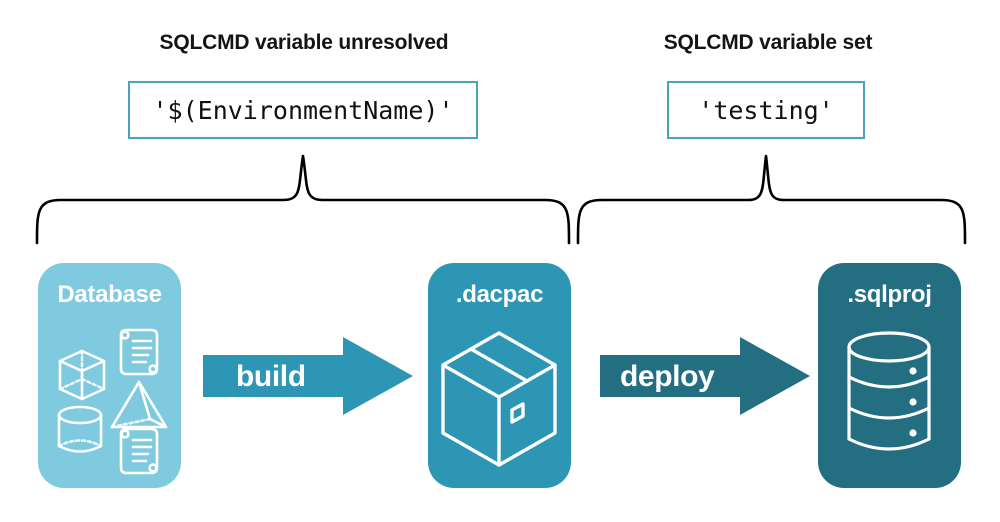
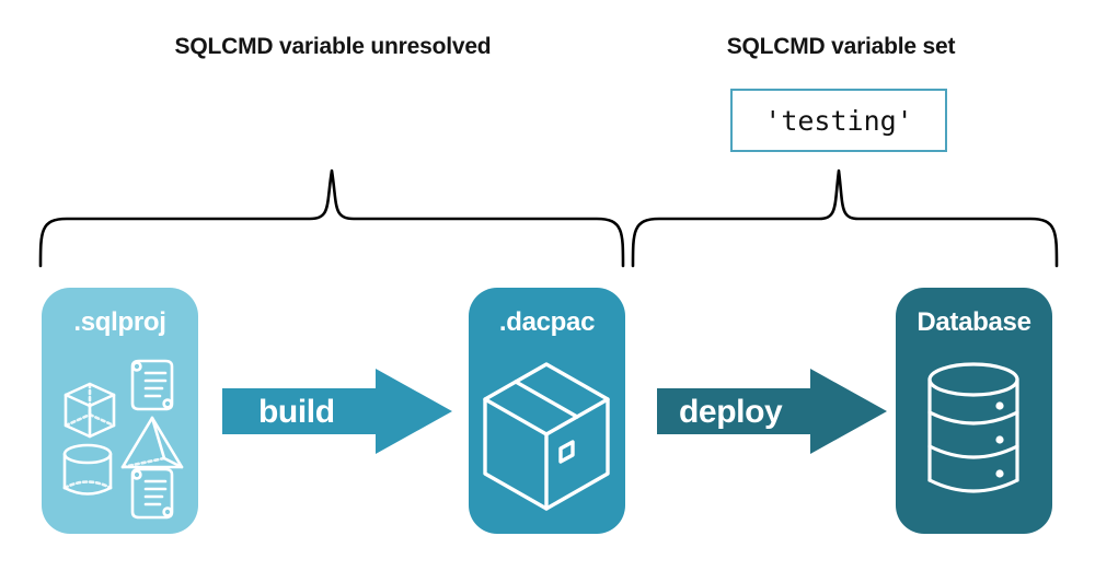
  SQLCMD variable unresolved
  SQLCMD variable set
- '$(EnvironmentName)'
  'testing'
- Database
+ .sqlproj
  .dacpac
- .sqlproj
+ Database
  build
  deploy
